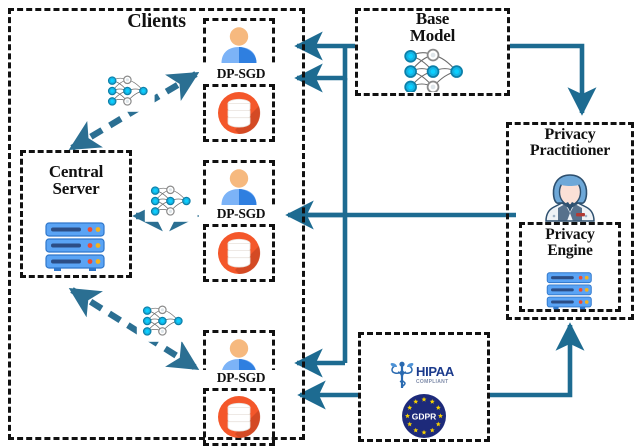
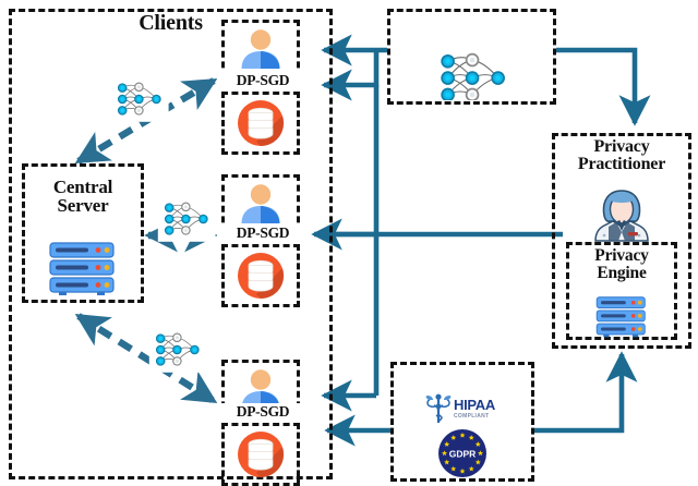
  Clients
  Central
  Server
  DP-SGD
  DP-SGD
  DP-SGD
- Base
- Model
  Privacy
  Practitioner
  Privacy
  Engine
  HIPAA
  GDPR
